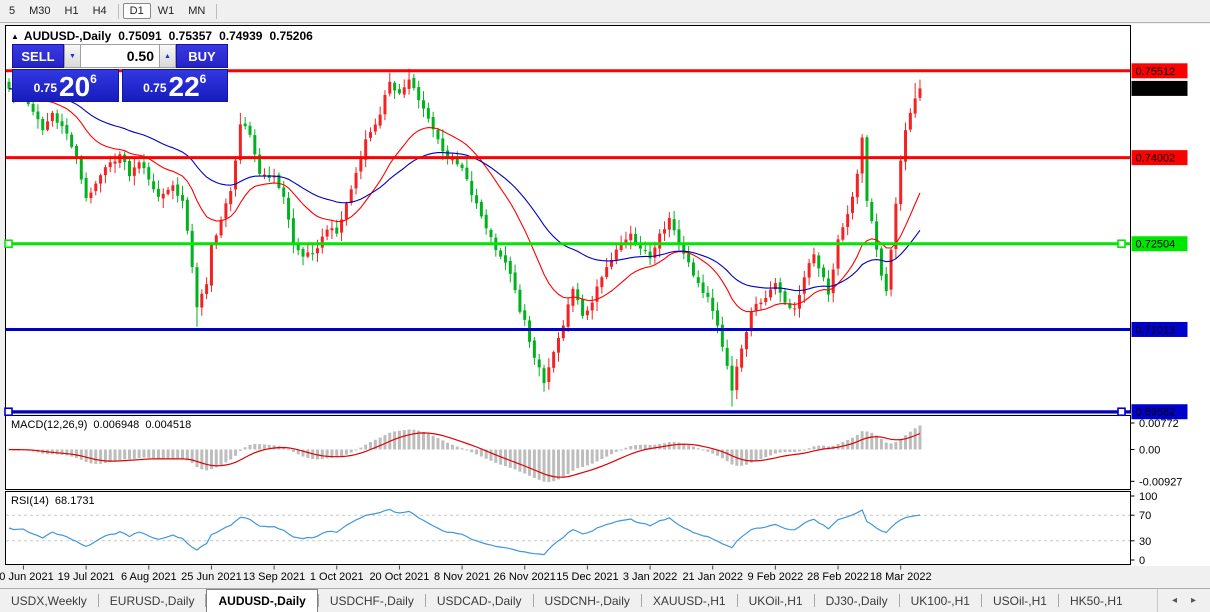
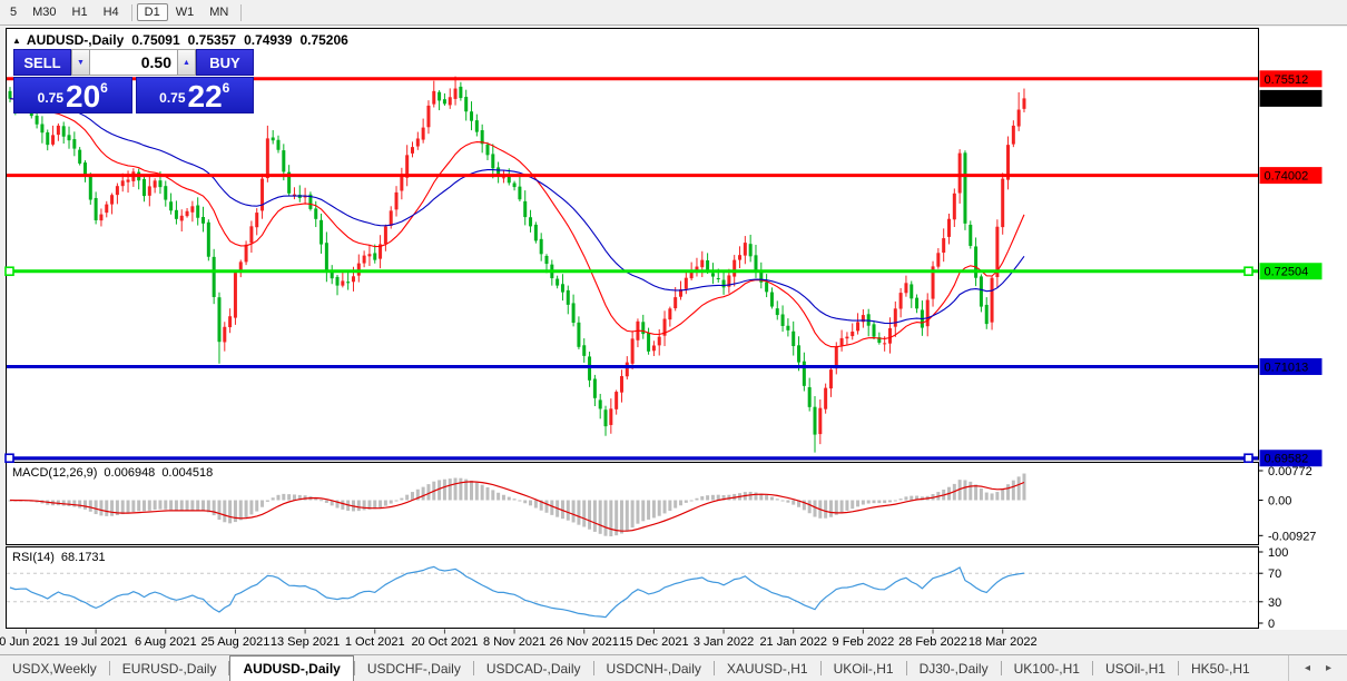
  0.75512
  0.74002
  0.72504
  0.71013
  0.69582
  0.75206
  0.00772
  0.00
  -0.00927
  100
  70
  30
  0
  0 Jun 2021
  19 Jul 2021
  6 Aug 2021
- 25 Jun 2021
+ 25 Aug 2021
  13 Sep 2021
  1 Oct 2021
  20 Oct 2021
  8 Nov 2021
  26 Nov 2021
  15 Dec 2021
  3 Jan 2022
  21 Jan 2022
  9 Feb 2022
  28 Feb 2022
  18 Mar 2022
  5
  M30
  H1
  H4
  D1
  W1
  MN
  ▲
  AUDUSD-,Daily
  0.75091
  0.75357
  0.74939
  0.75206
  SELL
  0.50
  BUY
  0.75
  20
  6
  0.75
  22
  6
  MACD(12,26,9)
  0.006948
  0.004518
  RSI(14)
  68.1731
  USDX,Weekly
  EURUSD-,Daily
  AUDUSD-,Daily
  USDCHF-,Daily
  USDCAD-,Daily
  USDCNH-,Daily
  XAUUSD-,H1
  UKOil-,H1
  DJ30-,Daily
  UK100-,H1
  USOil-,H1
  HK50-,H1
  ◂
  ▸
